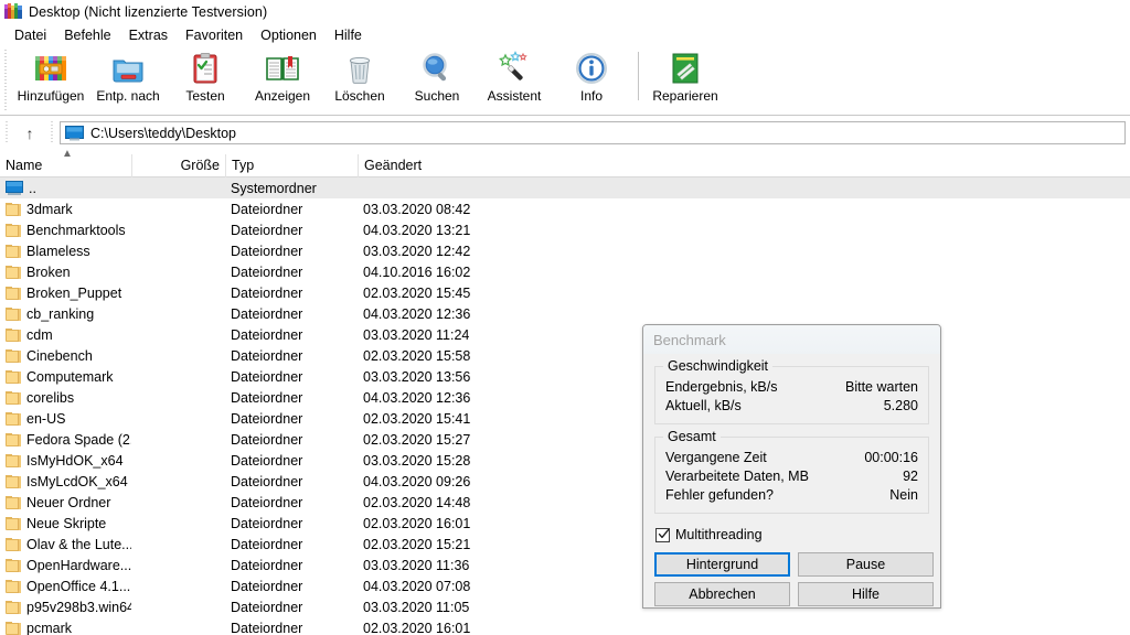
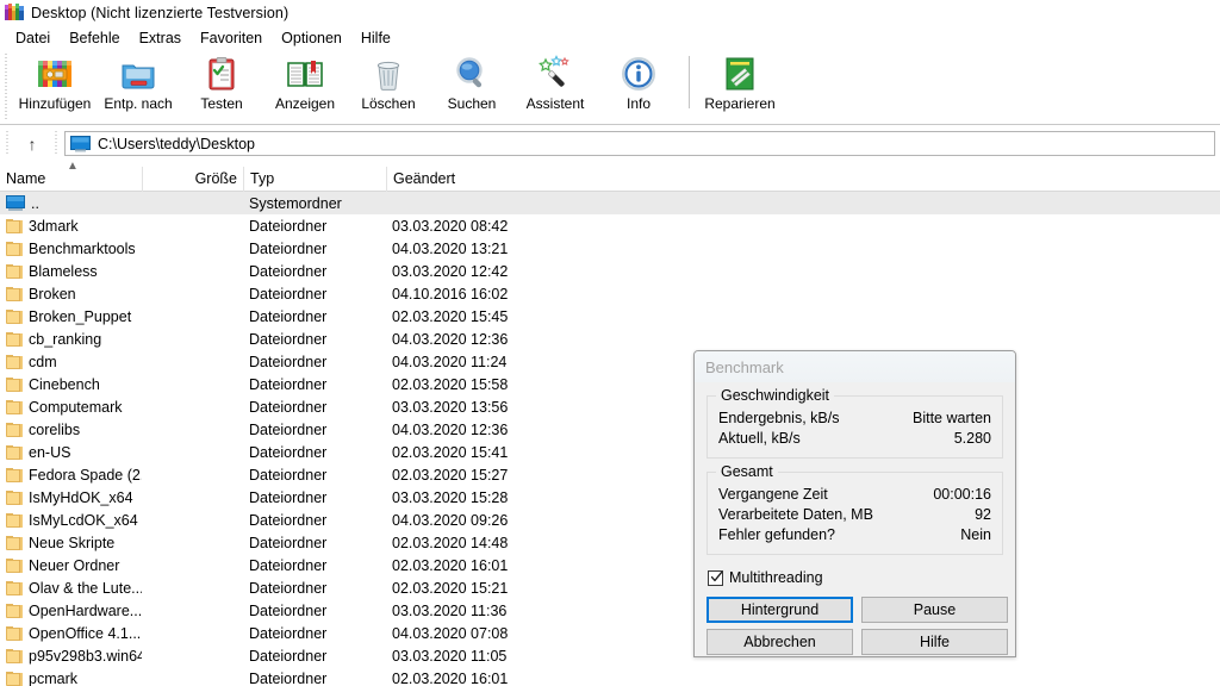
  Desktop (Nicht lizenzierte Testversion)
  Datei
  Befehle
  Extras
  Favoriten
  Optionen
  Hilfe
  Hinzufügen
  Entp. nach
  Testen
  Anzeigen
  Löschen
  Suchen
  Assistent
  Info
  Reparieren
  ↑
  C:\Users\teddy\Desktop
  Name
  ▲
  Größe
  Typ
  Geändert
  ..
  Systemordner
  3dmark
  Dateiordner
  03.03.2020 08:42
  Benchmarktools
  Dateiordner
  04.03.2020 13:21
  Blameless
  Dateiordner
  03.03.2020 12:42
  Broken
  Dateiordner
  04.10.2016 16:02
  Broken_Puppet
  Dateiordner
  02.03.2020 15:45
  cb_ranking
  Dateiordner
  04.03.2020 12:36
  cdm
  Dateiordner
- 03.03.2020 11:24
+ 04.03.2020 11:24
  Cinebench
  Dateiordner
  02.03.2020 15:58
  Computemark
  Dateiordner
  03.03.2020 13:56
  corelibs
  Dateiordner
  04.03.2020 12:36
  en-US
  Dateiordner
  02.03.2020 15:41
  Fedora Spade (2
  Dateiordner
  02.03.2020 15:27
  IsMyHdOK_x64
  Dateiordner
  03.03.2020 15:28
  IsMyLcdOK_x64
  Dateiordner
  04.03.2020 09:26
- Neuer Ordner
+ Neue Skripte
  Dateiordner
  02.03.2020 14:48
- Neue Skripte
+ Neuer Ordner
  Dateiordner
  02.03.2020 16:01
  Olav & the Lute...
  Dateiordner
  02.03.2020 15:21
  OpenHardware...
  Dateiordner
  03.03.2020 11:36
  OpenOffice 4.1...
  Dateiordner
  04.03.2020 07:08
  p95v298b3.win64
  Dateiordner
  03.03.2020 11:05
  pcmark
  Dateiordner
  02.03.2020 16:01
  Benchmark
  Geschwindigkeit
  Endergebnis, kB/s
  Bitte warten
  Aktuell, kB/s
  5.280
  Gesamt
  Vergangene Zeit
  00:00:16
  Verarbeitete Daten, MB
  92
  Fehler gefunden?
  Nein
  Multithreading
  Hintergrund
  Pause
  Abbrechen
  Hilfe
